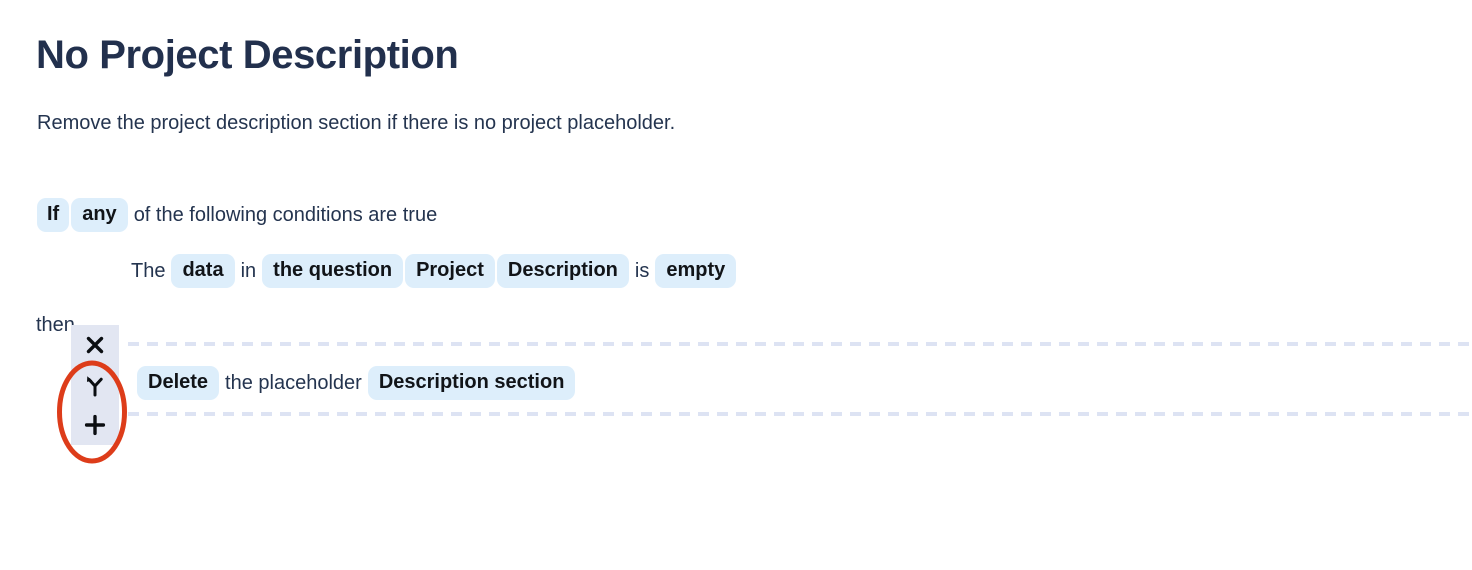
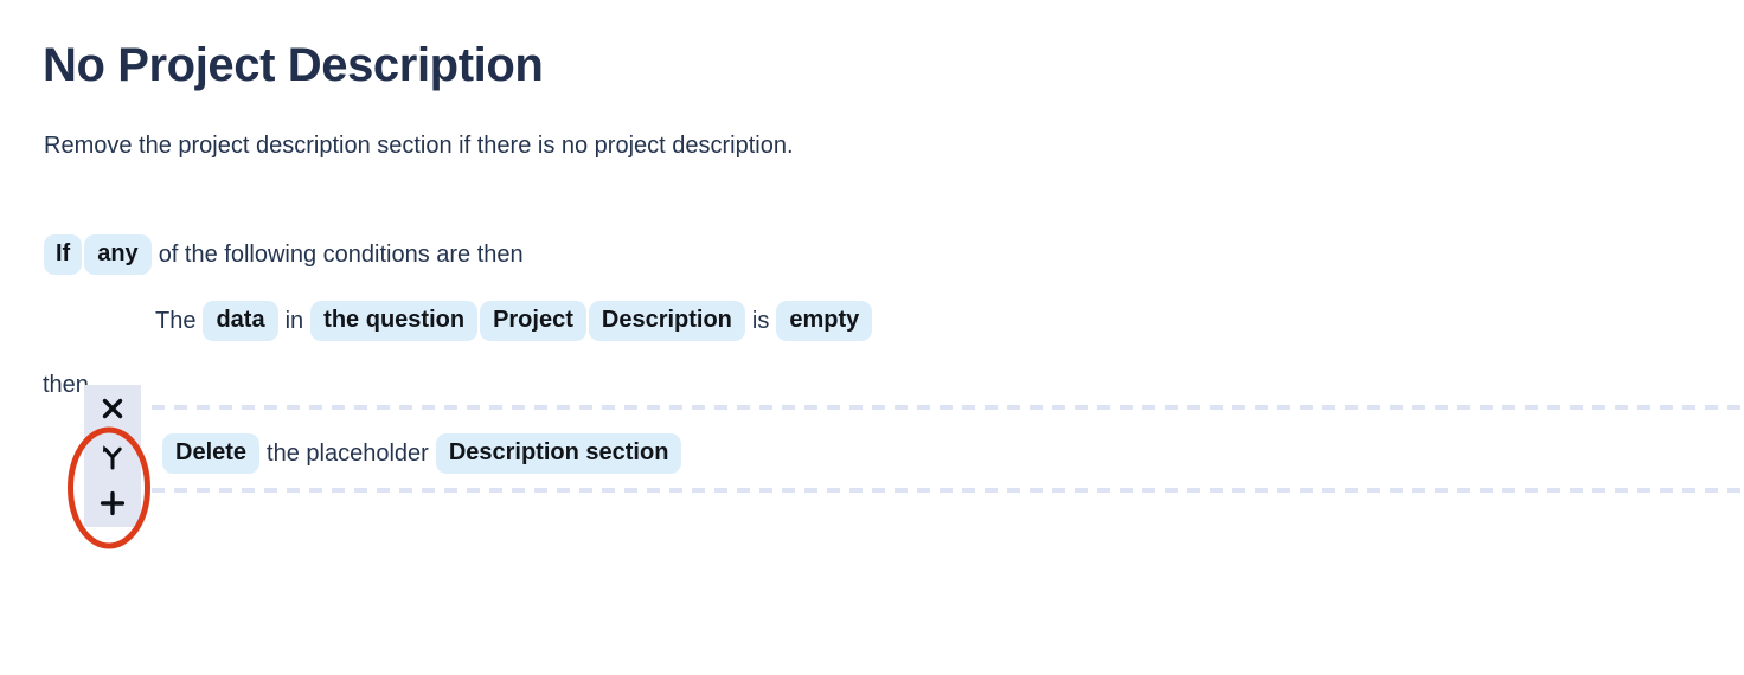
  No Project Description
- Remove the project description section if there is no project placeholder.
+ Remove the project description section if there is no project description.
  If
  any
- of the following conditions are true
+ of the following conditions are then
  The
  data
  in
  the question
  Project
  Description
  is
  empty
  then
  Delete
  the placeholder
  Description section
